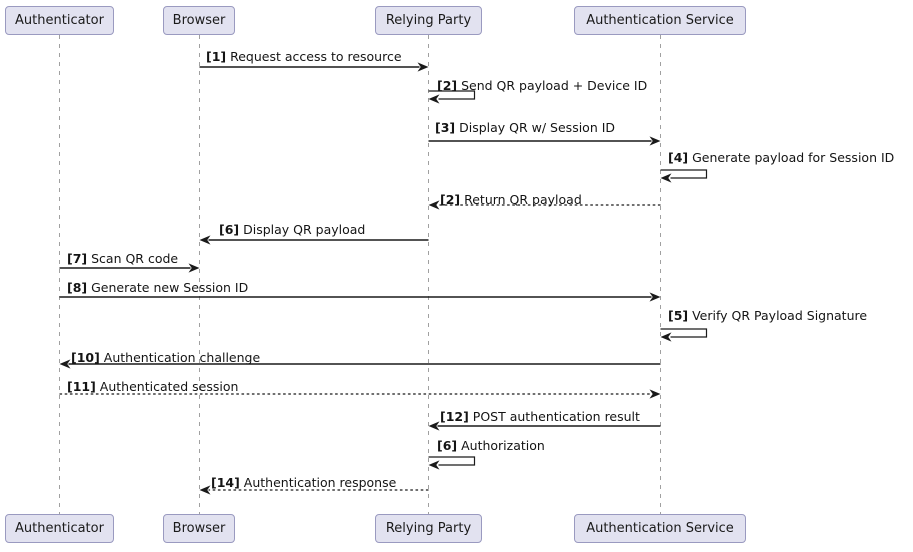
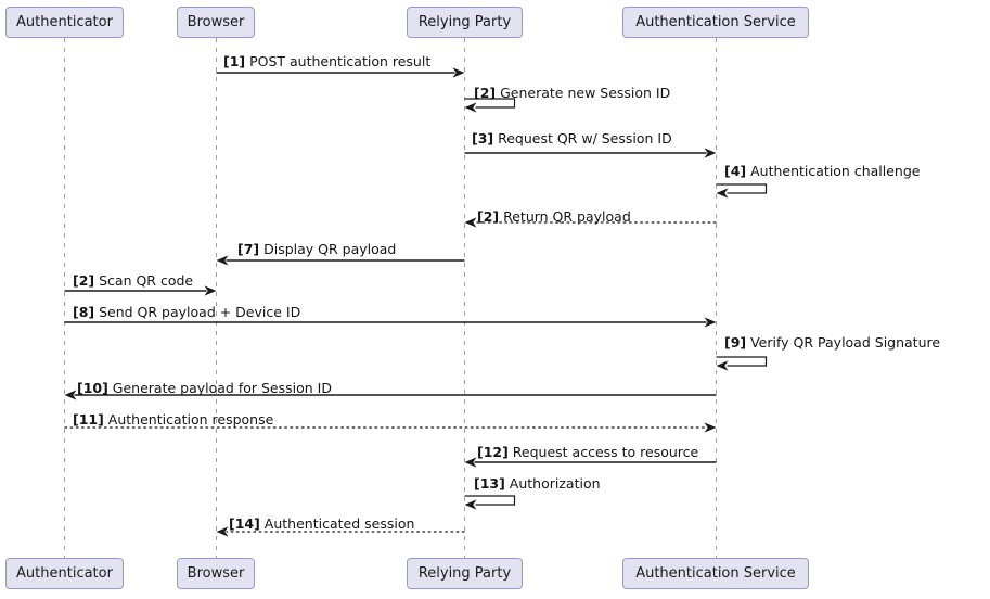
  Authenticator
  Browser
  Relying Party
  Authentication Service
  Authenticator
  Browser
  Relying Party
  Authentication Service
- [1] Request access to resource
+ [1] POST authentication result
- [2] Send QR payload + Device ID
+ [2] Generate new Session ID
- [3] Display QR w/ Session ID
+ [3] Request QR w/ Session ID
- [4] Generate payload for Session ID
+ [4] Authentication challenge
  [2] Return QR payload
- [6] Display QR payload
+ [7] Display QR payload
- [7] Scan QR code
+ [2] Scan QR code
- [8] Generate new Session ID
+ [8] Send QR payload + Device ID
- [5] Verify QR Payload Signature
+ [9] Verify QR Payload Signature
- [10] Authentication challenge
+ [10] Generate payload for Session ID
- [11] Authenticated session
+ [11] Authentication response
- [12] POST authentication result
+ [12] Request access to resource
- [6] Authorization
+ [13] Authorization
- [14] Authentication response
+ [14] Authenticated session
